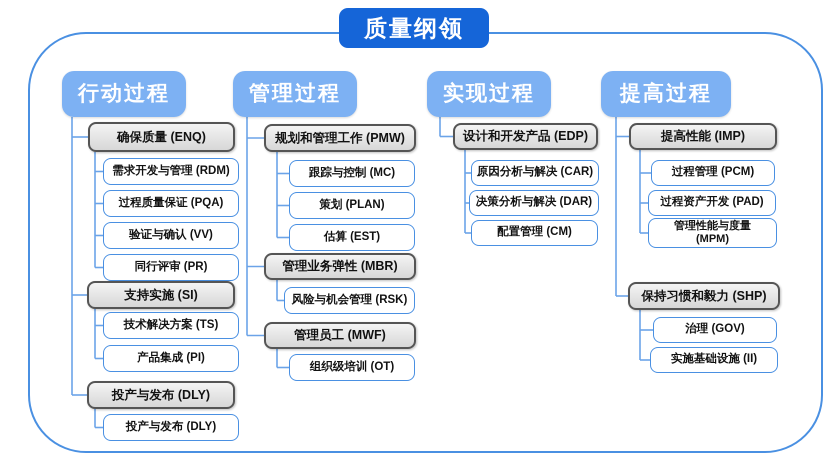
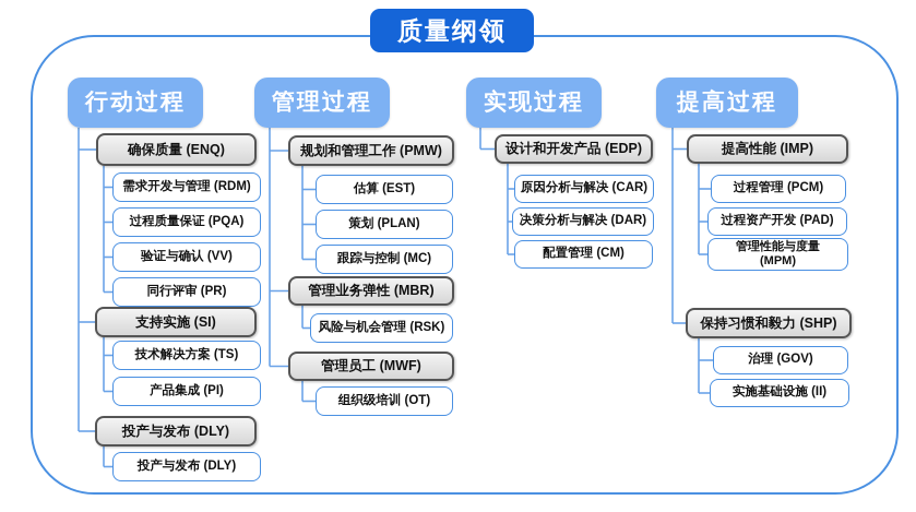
  质量纲领
  行动过程
  确保质量 (ENQ)
  需求开发与管理 (RDM)
  过程质量保证 (PQA)
  验证与确认 (VV)
  同行评审 (PR)
  支持实施 (SI)
  技术解决方案 (TS)
  产品集成 (PI)
  投产与发布 (DLY)
  投产与发布 (DLY)
  管理过程
  规划和管理工作 (PMW)
- 跟踪与控制 (MC)
+ 估算 (EST)
  策划 (PLAN)
- 估算 (EST)
+ 跟踪与控制 (MC)
  管理业务弹性 (MBR)
  风险与机会管理 (RSK)
  管理员工 (MWF)
  组织级培训 (OT)
  实现过程
  设计和开发产品 (EDP)
  原因分析与解决 (CAR)
  决策分析与解决 (DAR)
  配置管理 (CM)
  提高过程
  提高性能 (IMP)
  过程管理 (PCM)
  过程资产开发 (PAD)
  管理性能与度量
  (MPM)
  保持习惯和毅力 (SHP)
  治理 (GOV)
  实施基础设施 (II)
